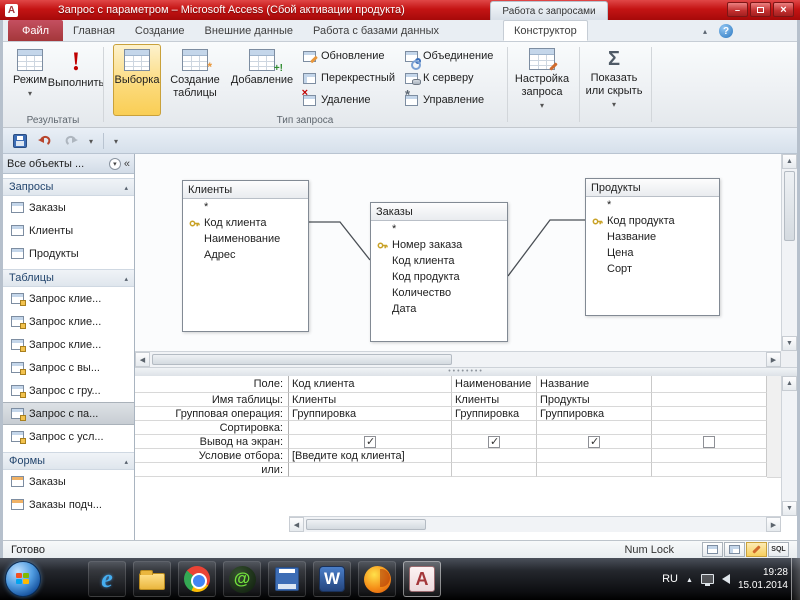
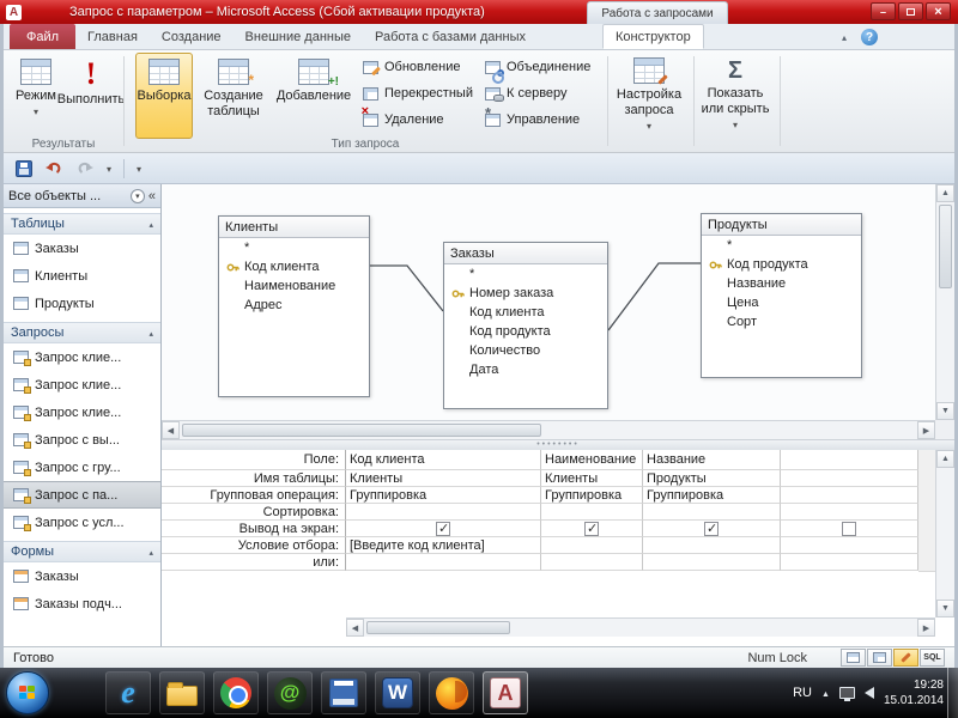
  A
  Запрос с параметром – Microsoft Access (Сбой активации продукта)
  Работа с запросами
  Файл
  Главная
  Создание
  Внешние данные
  Работа с базами данных
  Конструктор
  ?
  Режим
  !
  Выполнить
  Результаты
  Выборка
  Создание таблицы
  Добавление
  Обновление
  Перекрестный
  Удаление
  Объединение
  К серверу
  Управление
  Тип запроса
  Настройка запроса
  Σ
  Показать или скрыть
  Все объекты ...
- Запросы
+ Таблицы
  Заказы
  Клиенты
  Продукты
- Таблицы
+ Запросы
  Запрос клие...
  Запрос клие...
  Запрос клие...
  Запрос с вы...
  Запрос с гру...
  Запрос с па...
  Запрос с усл...
  Формы
  Заказы
  Заказы подч...
  Клиенты
  *
  Код клиента
  Наименование
  Адрес
  Заказы
  *
  Номер заказа
  Код клиента
  Код продукта
  Количество
  Дата
  Продукты
  *
  Код продукта
  Название
  Цена
  Сорт
  Поле:
  Код клиента
  Наименование
  Название
  Имя таблицы:
  Клиенты
  Клиенты
  Продукты
  Групповая операция:
  Группировка
  Группировка
  Группировка
  Сортировка:
  Вывод на экран:
  Условие отбора:
  [Введите код клиента]
  или:
  Готово
  Num Lock
  e
  @
  W
  A
  RU
  19:28
  15.01.2014
